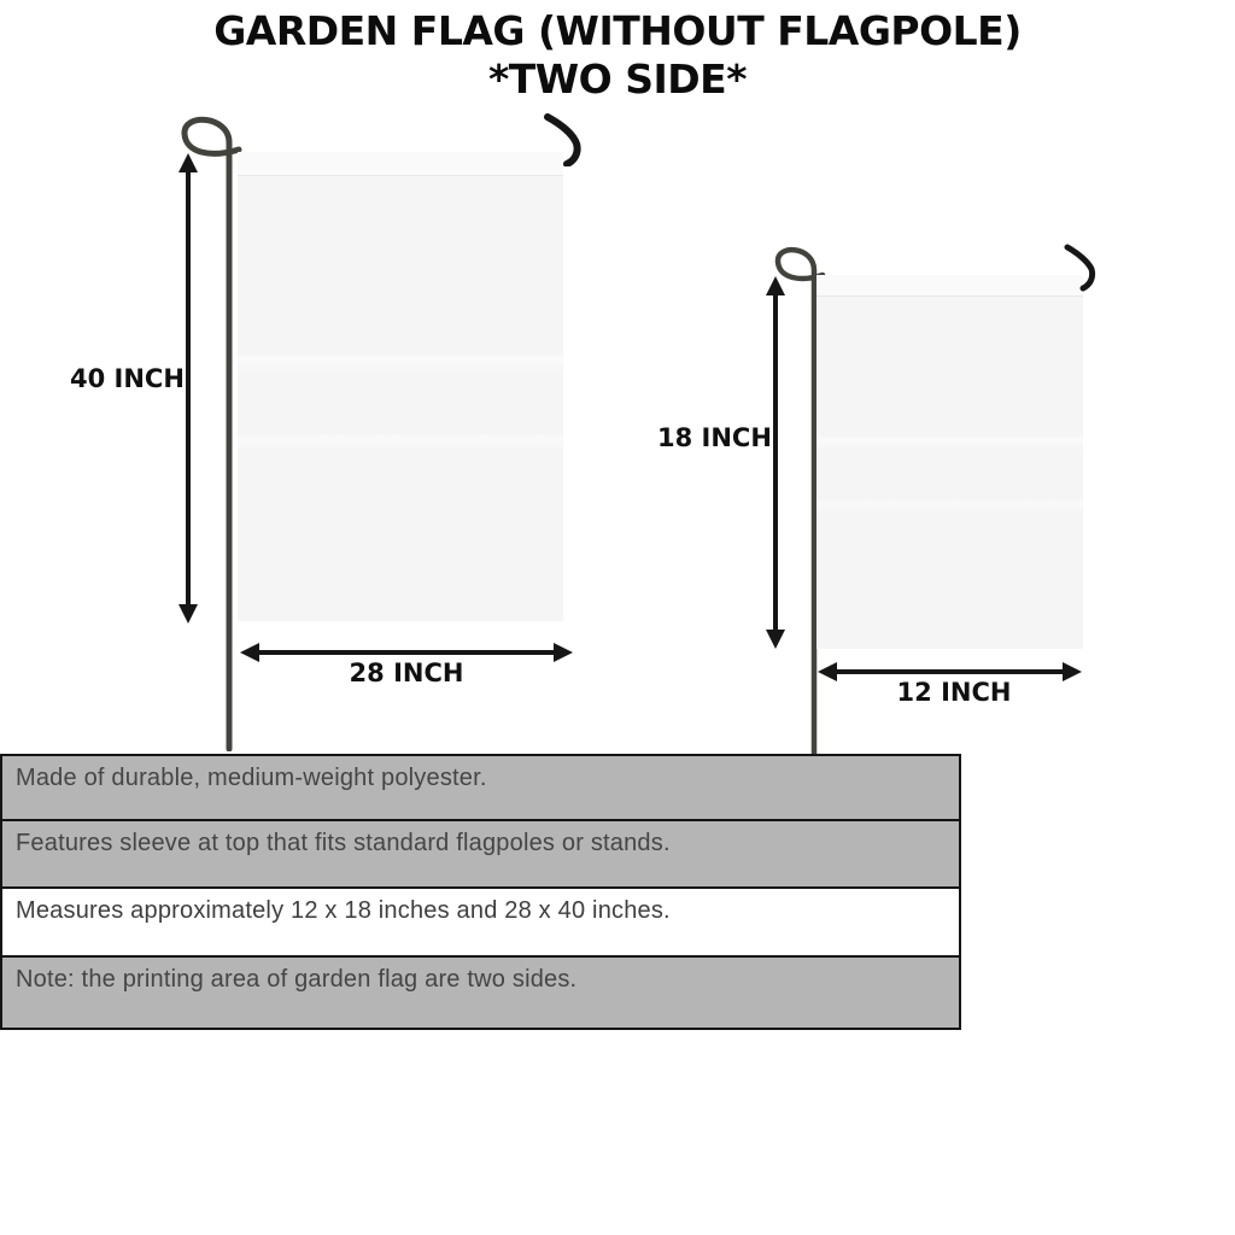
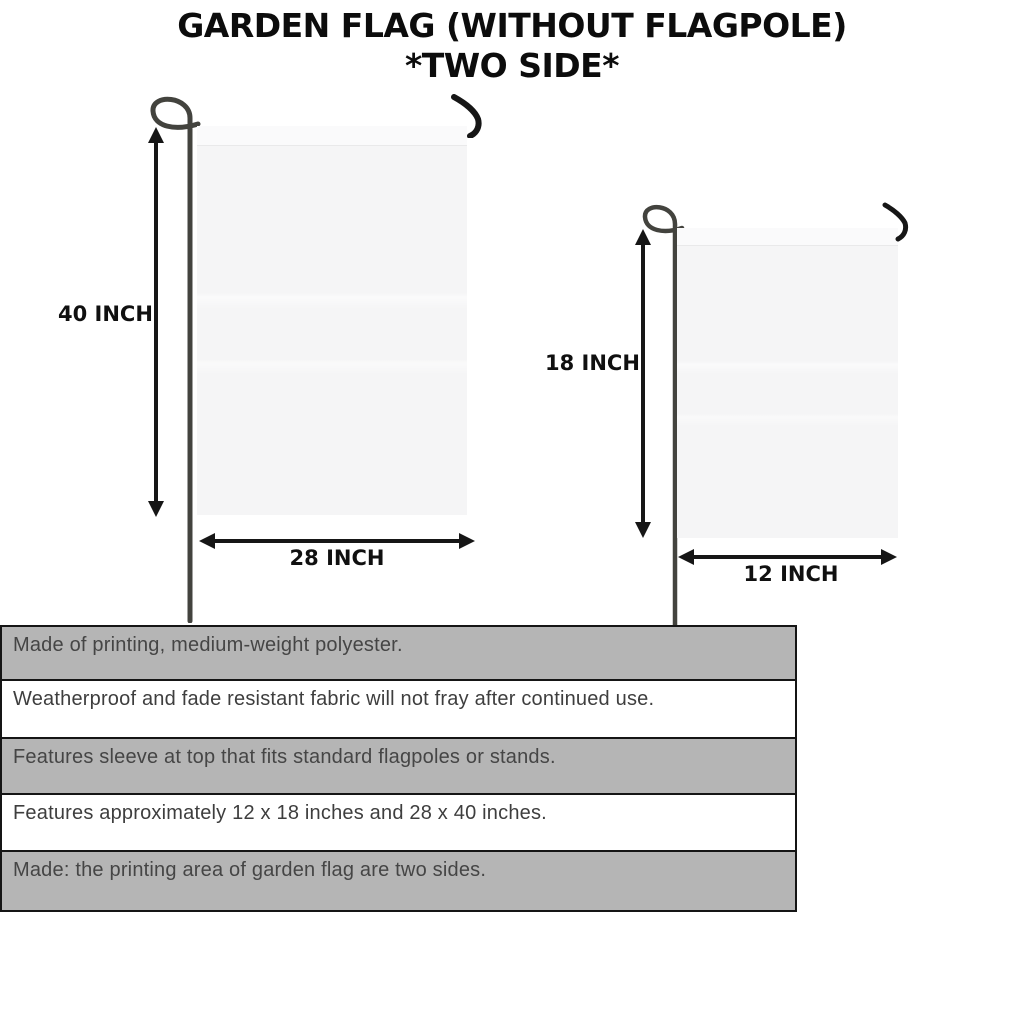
  GARDEN FLAG (WITHOUT FLAGPOLE)
  *TWO SIDE*
  40 INCH
  28 INCH
  18 INCH
  12 INCH
- Made of durable, medium-weight polyester.
+ Made of printing, medium-weight polyester.
+ Weatherproof and fade resistant fabric will not fray after continued use.
  Features sleeve at top that fits standard flagpoles or stands.
- Measures approximately 12 x 18 inches and 28 x 40 inches.
+ Features approximately 12 x 18 inches and 28 x 40 inches.
- Note: the printing area of garden flag are two sides.
+ Made: the printing area of garden flag are two sides.
